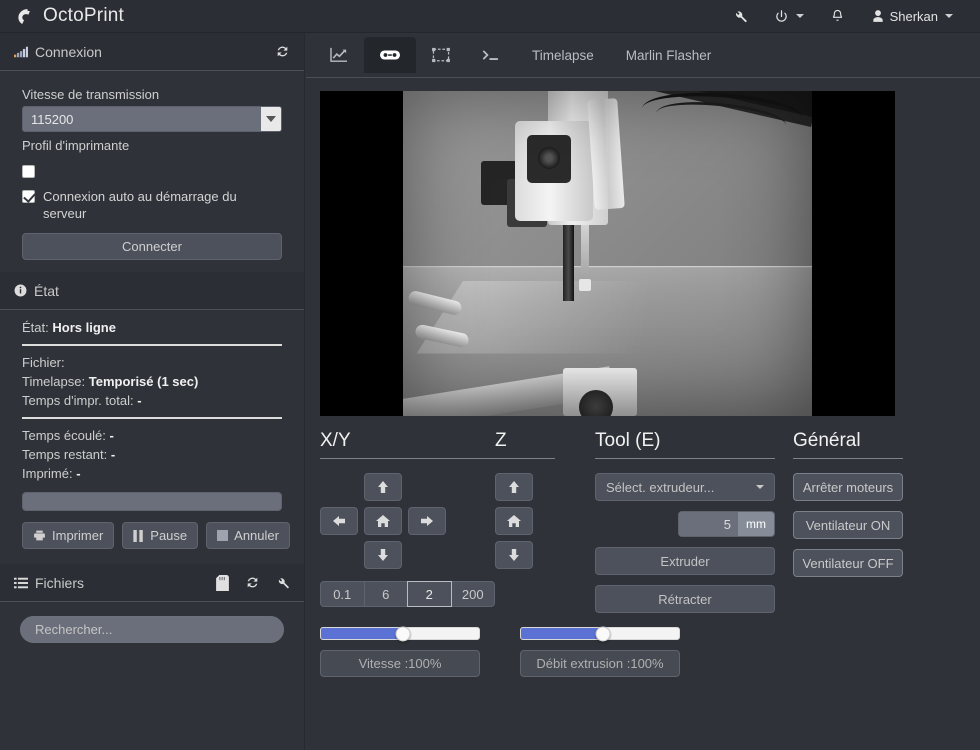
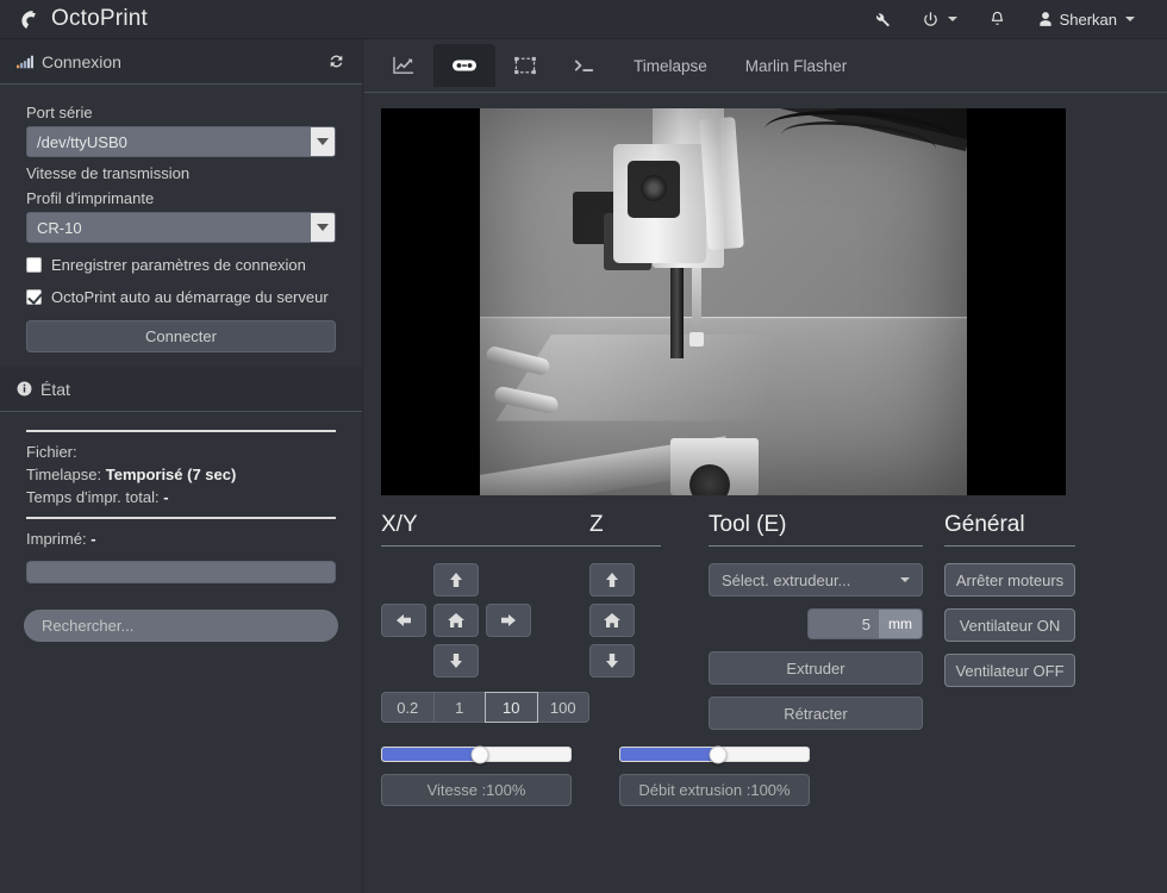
  OctoPrint
  Sherkan
  Connexion
+ Port série
+ /dev/ttyUSB0
  Vitesse de transmission
- 115200
  Profil d'imprimante
+ CR-10
+ Enregistrer paramètres de connexion
- Connexion auto au démarrage du serveur
+ OctoPrint auto au démarrage du serveur
  Connecter
  État
- État: Hors ligne
  Fichier:
- Timelapse: Temporisé (1 sec)
+ Timelapse: Temporisé (7 sec)
  Temps d'impr. total: -
- Temps écoulé: -
- Temps restant: -
  Imprimé: -
- Imprimer
- Pause
- Annuler
- Fichiers
  Rechercher...
  Timelapse
  Marlin Flasher
  X/Y
- 0.1
+ 0.2
- 6
+ 1
- 2
+ 10
- 200
+ 100
  Z
  Tool (E)
  Sélect. extrudeur...
  5
  mm
  Extruder
  Rétracter
  Général
  Arrêter moteurs
  Ventilateur ON
  Ventilateur OFF
  Vitesse :100%
  Débit extrusion :100%
